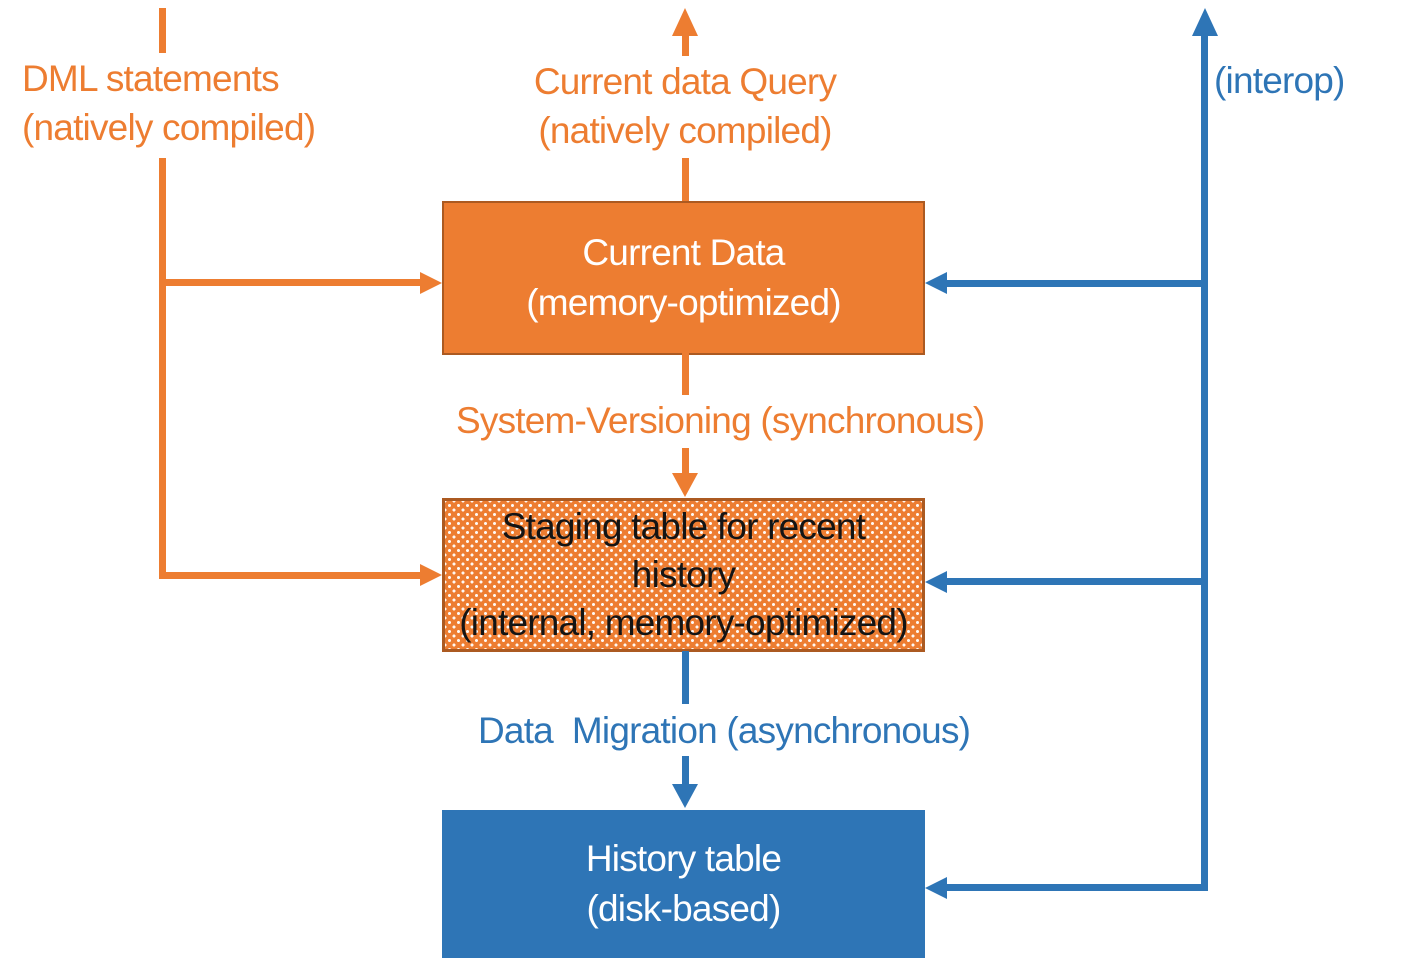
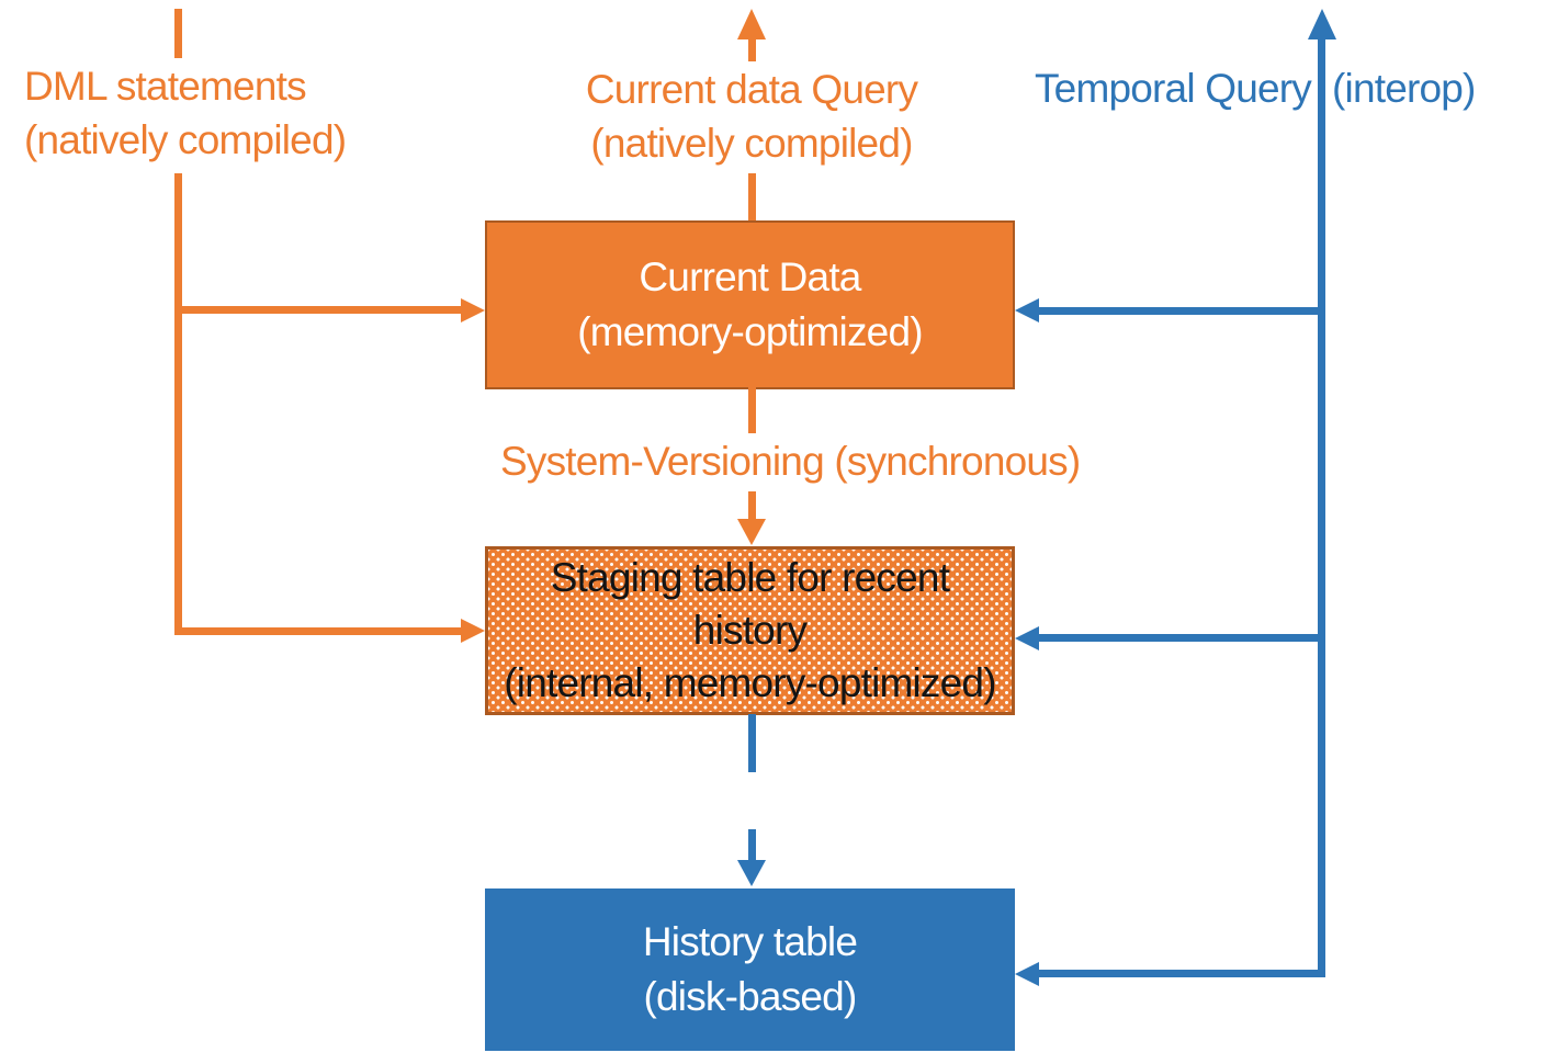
  DML statements
  (natively compiled)
  Current data Query
  (natively compiled)
  Current Data
  (memory-optimized)
  System-Versioning (synchronous)
  Staging table for recent
  history
  (internal, memory-optimized)
- Data Migration (asynchronous)
  History table
  (disk-based)
+ Temporal Query
  (interop)
